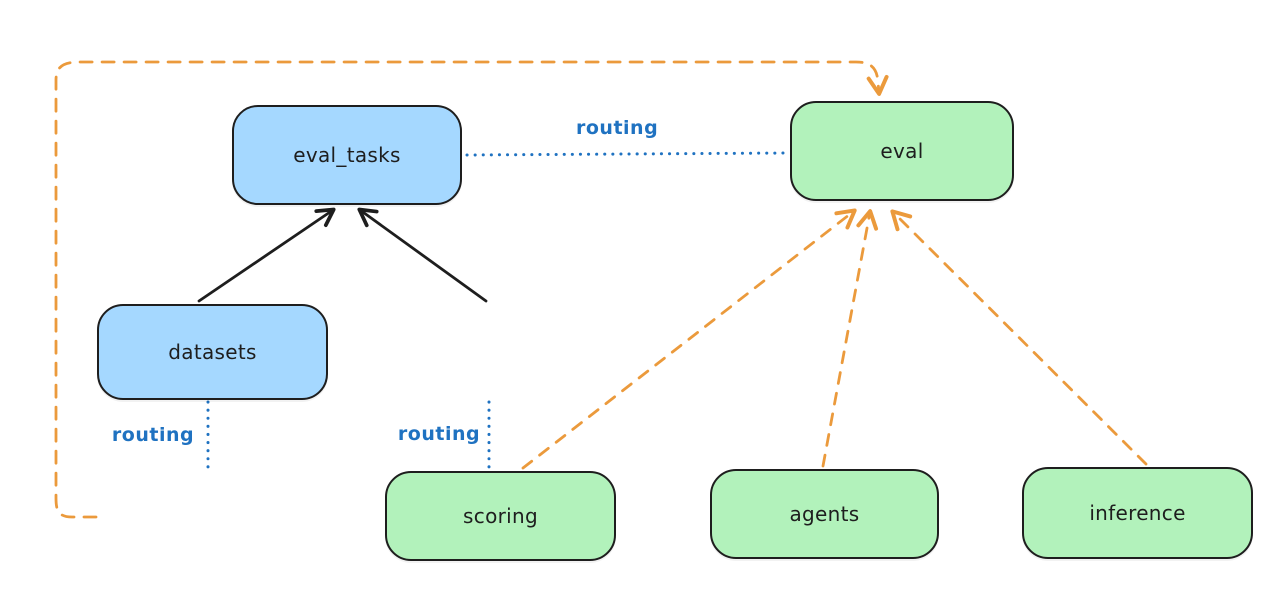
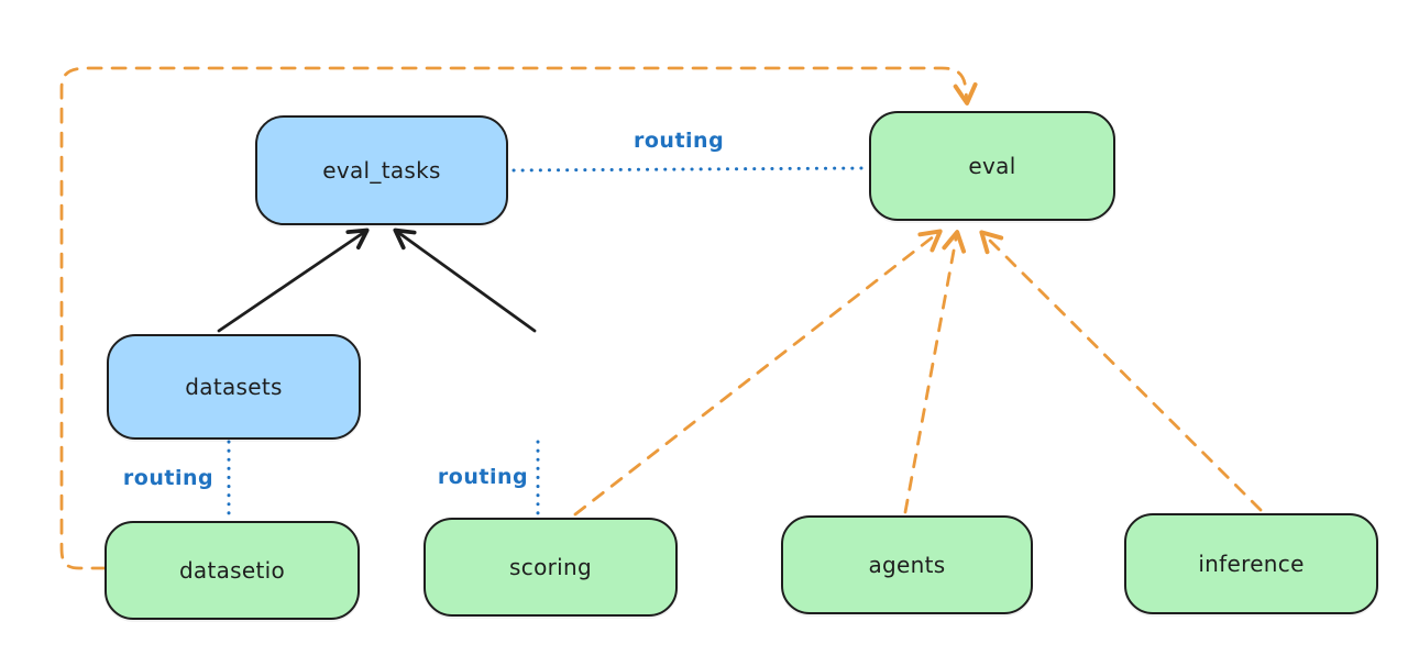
  eval_tasks
  eval
  datasets
+ datasetio
  scoring
  agents
  inference
  routing
  routing
  routing
